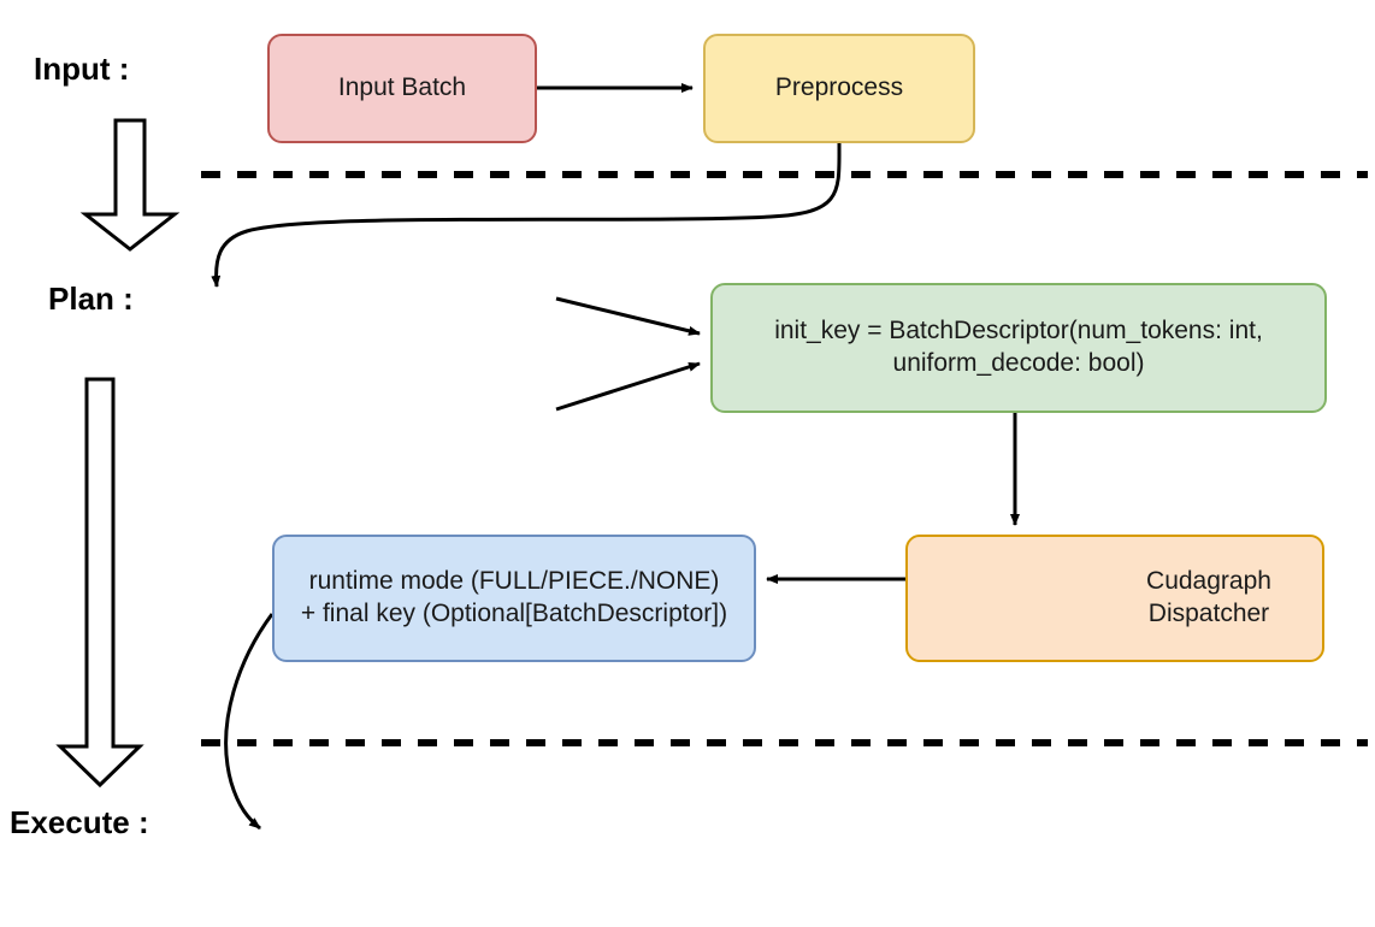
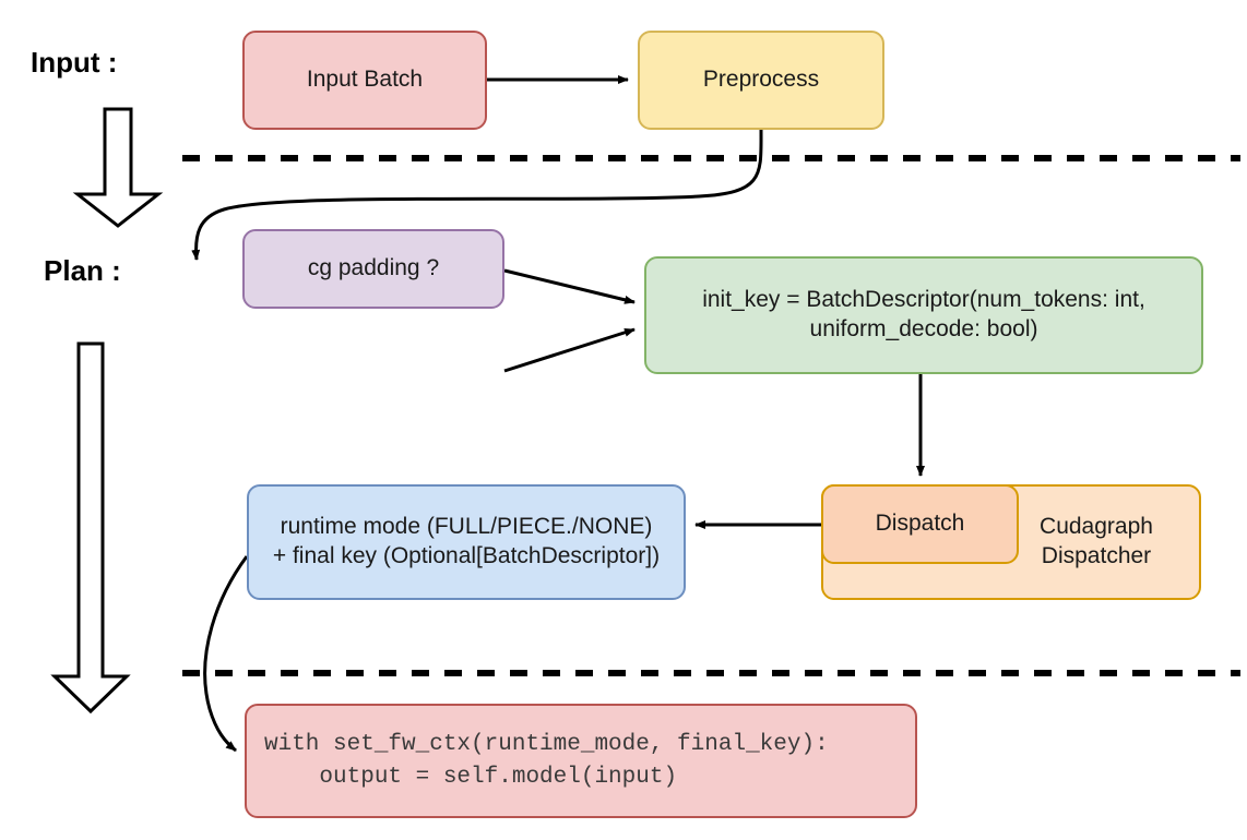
  Input :
  Plan :
- Execute :
  Input Batch
  Preprocess
+ cg padding ?
  init_key = BatchDescriptor(num_tokens: int, uniform_decode: bool)
  Cudagraph Dispatcher
+ Dispatch
  runtime mode (FULL/PIECE./NONE)
  + final key (Optional[BatchDescriptor])
+ with set_fw_ctx(runtime_mode, final_key):
+ output = self.model(input)
